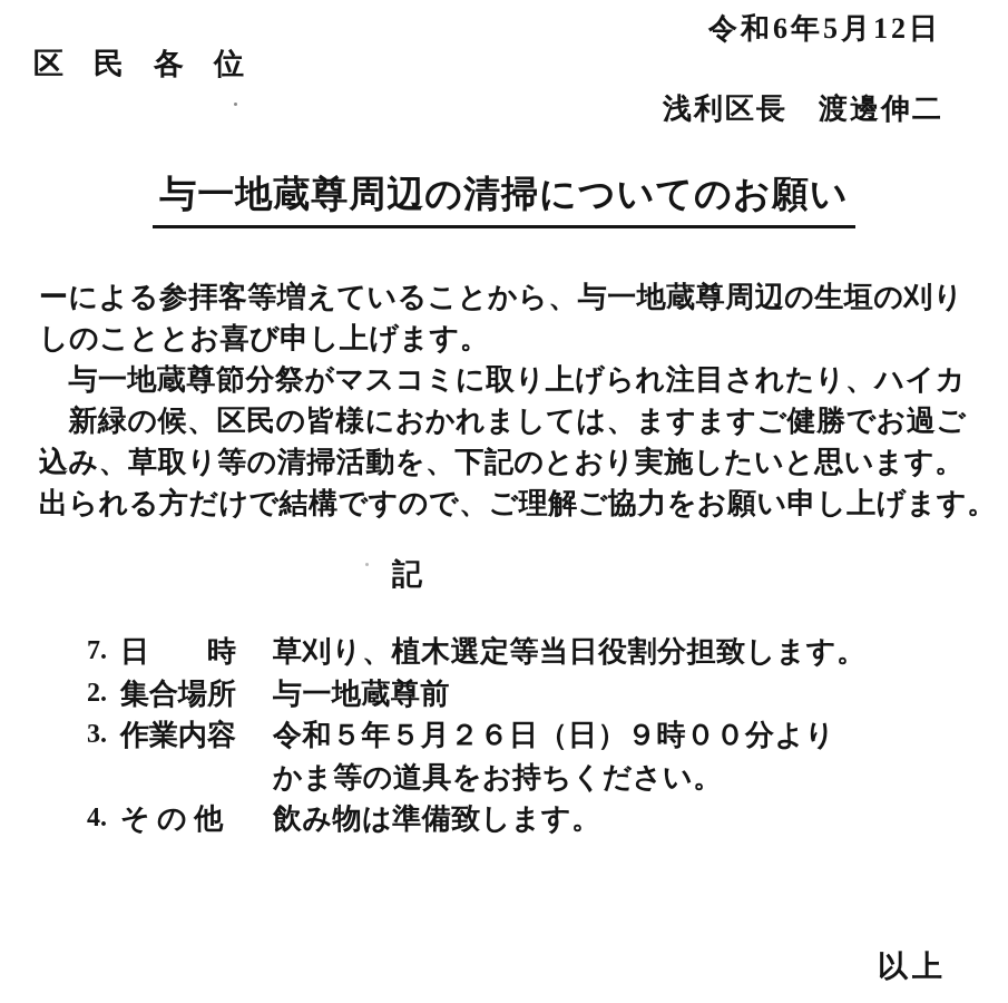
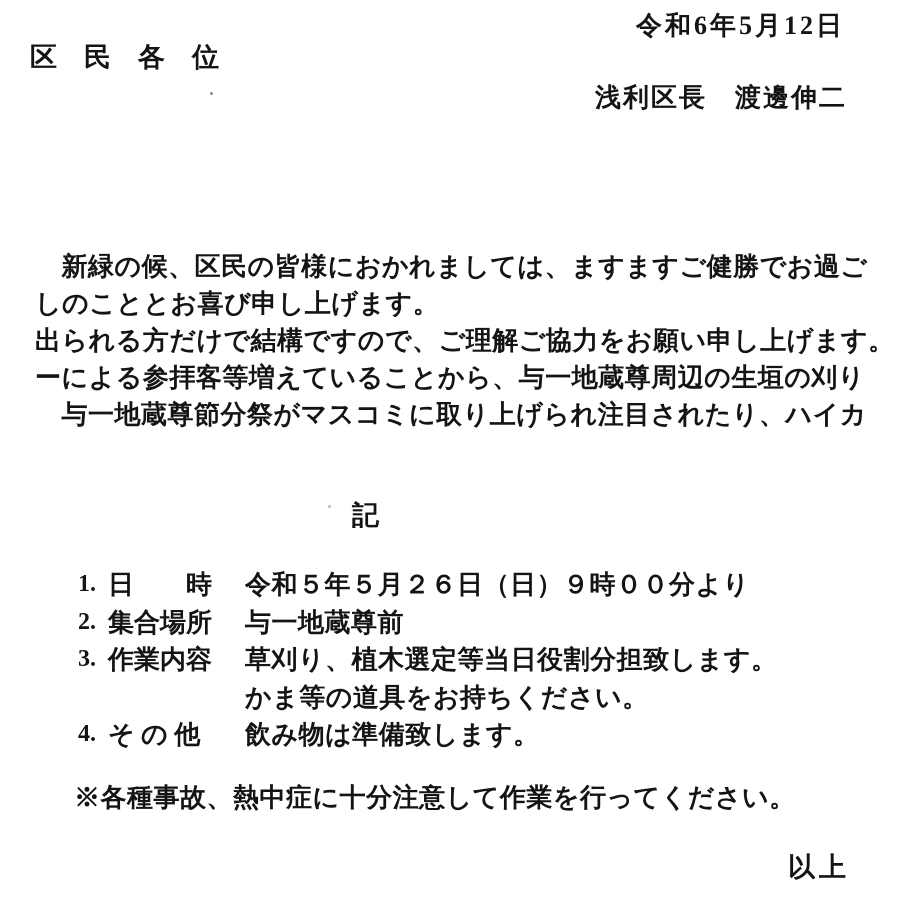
  令和6年5月12日
  区 民 各 位
  浅利区長 渡邊伸二
- 与一地蔵尊周辺の清掃についてのお願い
- ーによる参拝客等増えていることから、与一地蔵尊周辺の生垣の刈り
+ 新緑の候、区民の皆様におかれましては、ますますご健勝でお過ご
  しのこととお喜び申し上げます。
- 与一地蔵尊節分祭がマスコミに取り上げられ注目されたり、ハイカ
+ 出られる方だけで結構ですので、ご理解ご協力をお願い申し上げます。
- 新緑の候、区民の皆様におかれましては、ますますご健勝でお過ご
+ ーによる参拝客等増えていることから、与一地蔵尊周辺の生垣の刈り
- 込み、草取り等の清掃活動を、下記のとおり実施したいと思います。
- 出られる方だけで結構ですので、ご理解ご協力をお願い申し上げます。
+ 与一地蔵尊節分祭がマスコミに取り上げられ注目されたり、ハイカ
  記
- 7.
+ 1.
  日 時
- 草刈り、植木選定等当日役割分担致します。
+ 令和５年５月２６日（日）９時００分より
  2.
  集合場所
  与一地蔵尊前
  3.
  作業内容
- 令和５年５月２６日（日）９時００分より
+ 草刈り、植木選定等当日役割分担致します。
  かま等の道具をお持ちください。
  4.
  そ の 他
  飲み物は準備致します。
+ ※各種事故、熱中症に十分注意して作業を行ってください。
  以上
